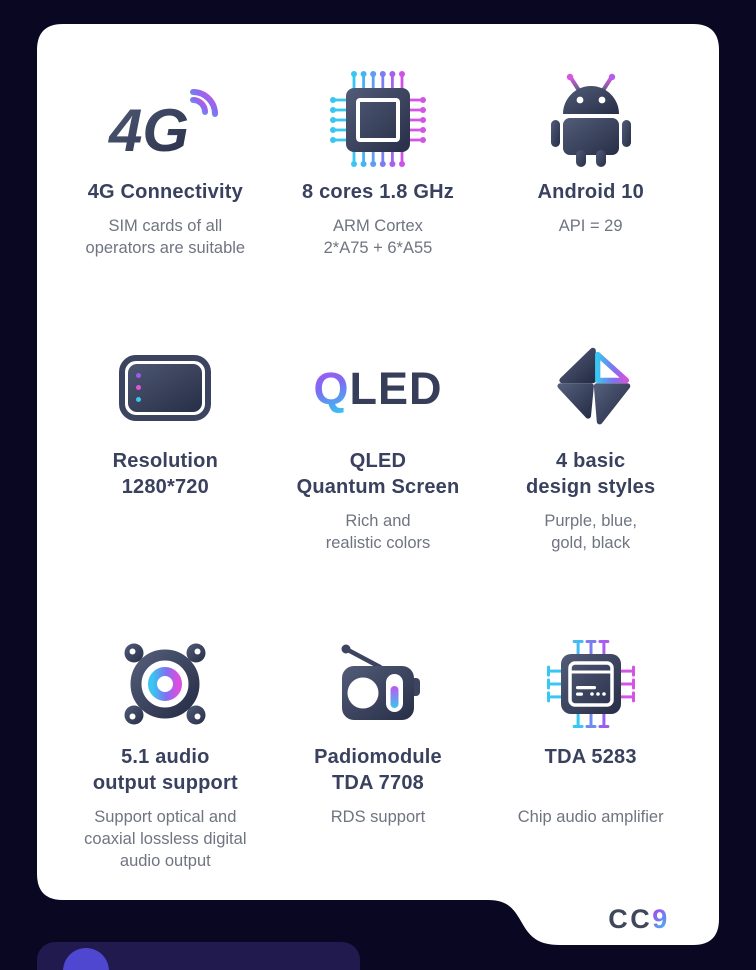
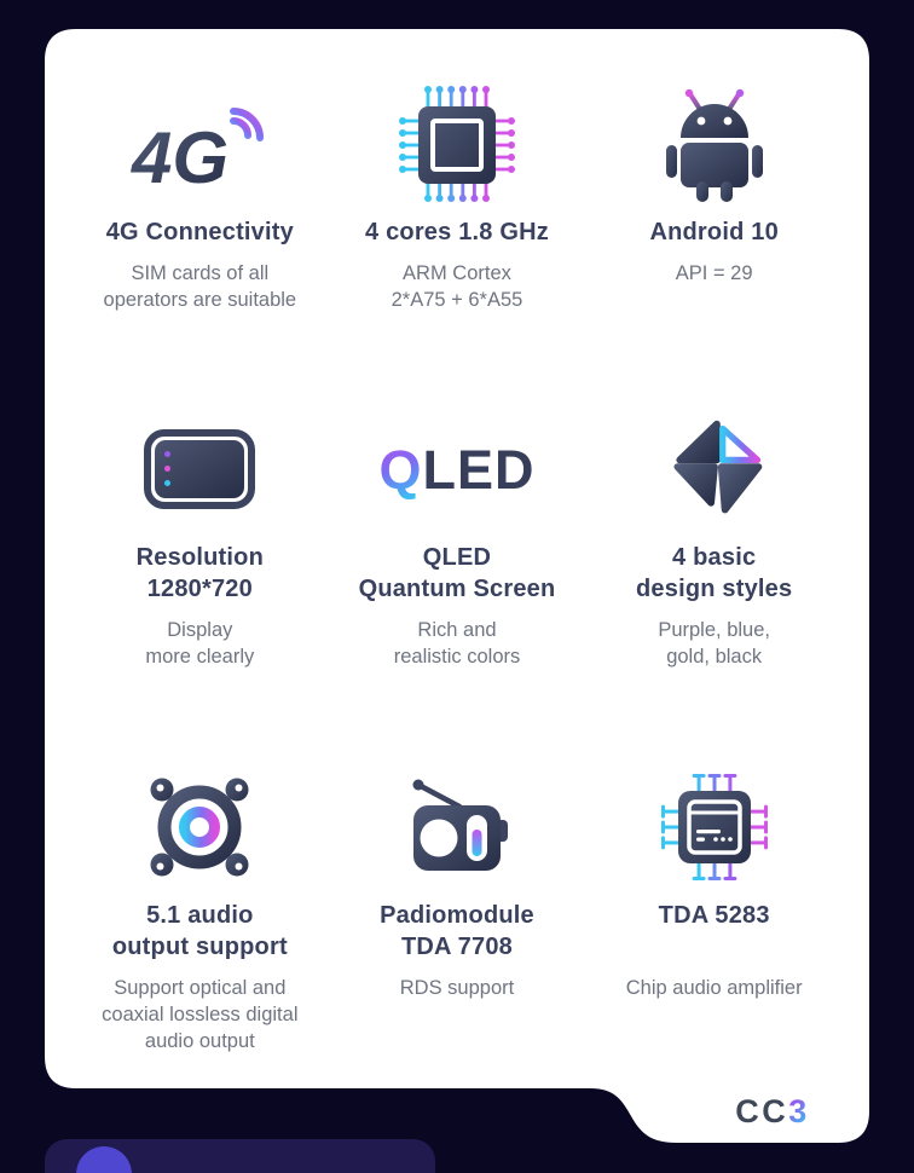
  4G
  4G Connectivity
  SIM cards of all
  operators are suitable
- 8 cores 1.8 GHz
+ 4 cores 1.8 GHz
  ARM Cortex
  2*A75 + 6*A55
  Android 10
  API = 29
  Resolution
  1280*720
+ Display
+ more clearly
  QLED
  QLED
  Quantum Screen
  Rich and
  realistic colors
  4 basic
  design styles
  Purple, blue,
  gold, black
  5.1 audio
  output support
  Support optical and
  coaxial lossless digital
  audio output
  Padiomodule
  TDA 7708
  RDS support
  TDA 5283
  Chip audio amplifier
  CC
- 9
+ 3
